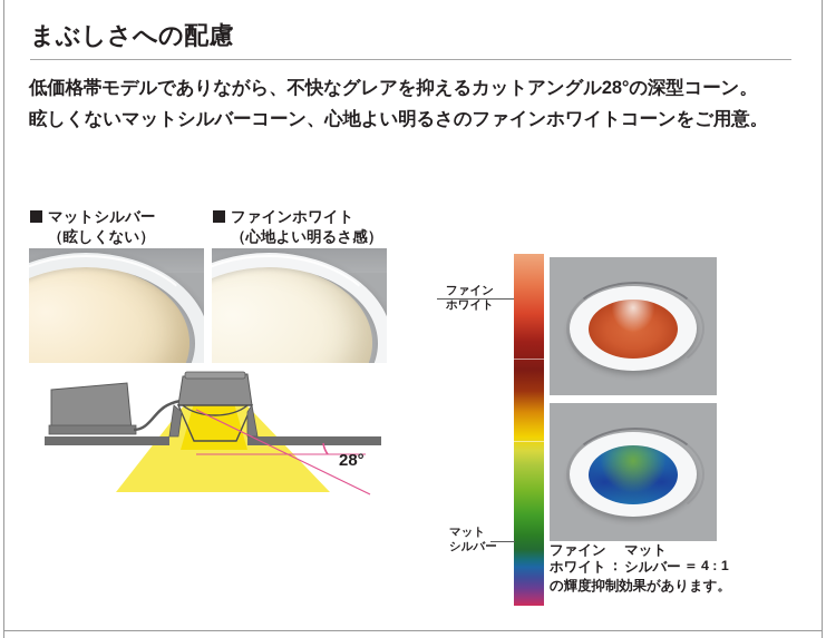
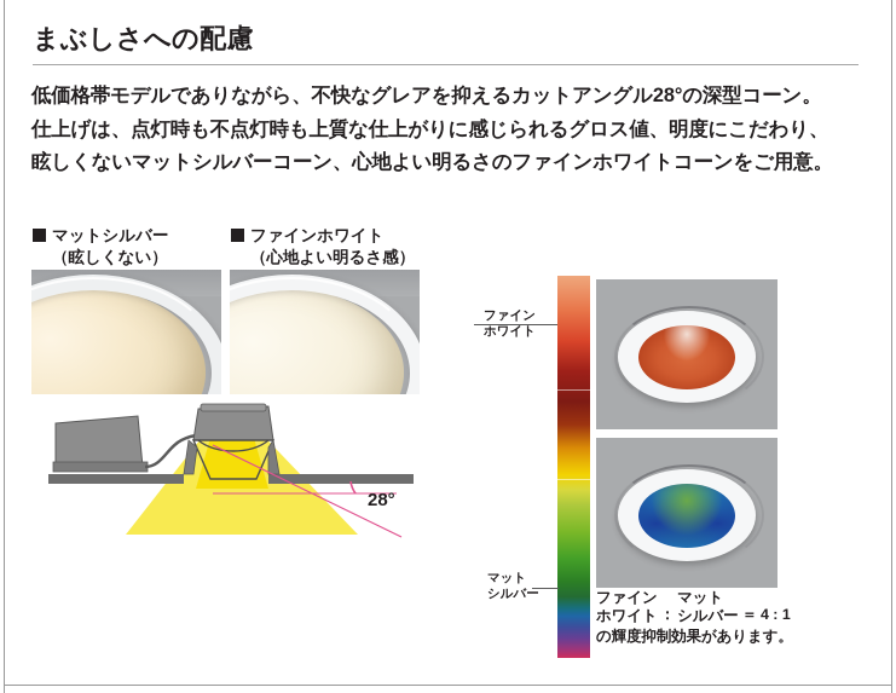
  まぶしさへの配慮
  低価格帯モデルでありながら、不快なグレアを抑えるカットアングル28°の深型コーン。
+ 仕上げは、点灯時も不点灯時も上質な仕上がりに感じられるグロス値、明度にこだわり、
  眩しくないマットシルバーコーン、心地よい明るさのファインホワイトコーンをご用意。
  マットシルバー
  （眩しくない）
  ファインホワイト
  （心地よい明るさ感）
  28°
  ファイン
  ホワイト
  マット
  シルバー
  ファイン
  ホワイト
  ：
  マット
  シルバー
  ＝
  4 : 1
  の輝度抑制効果があります。
